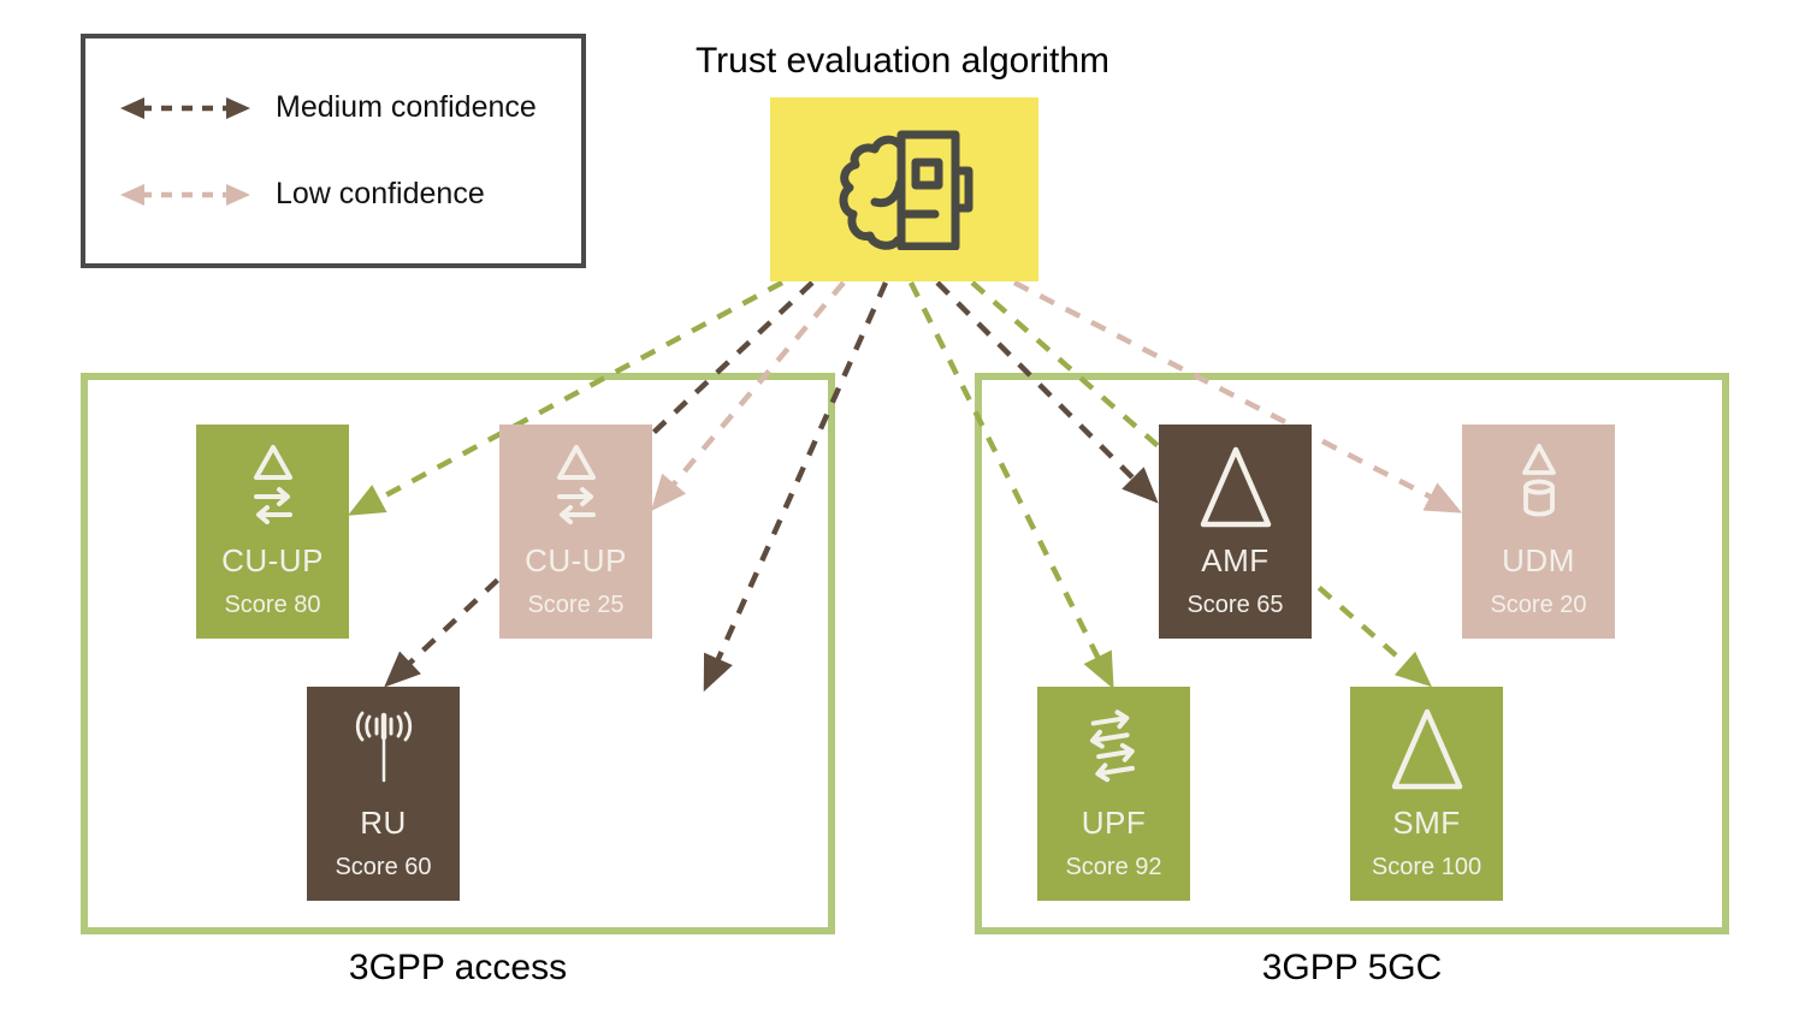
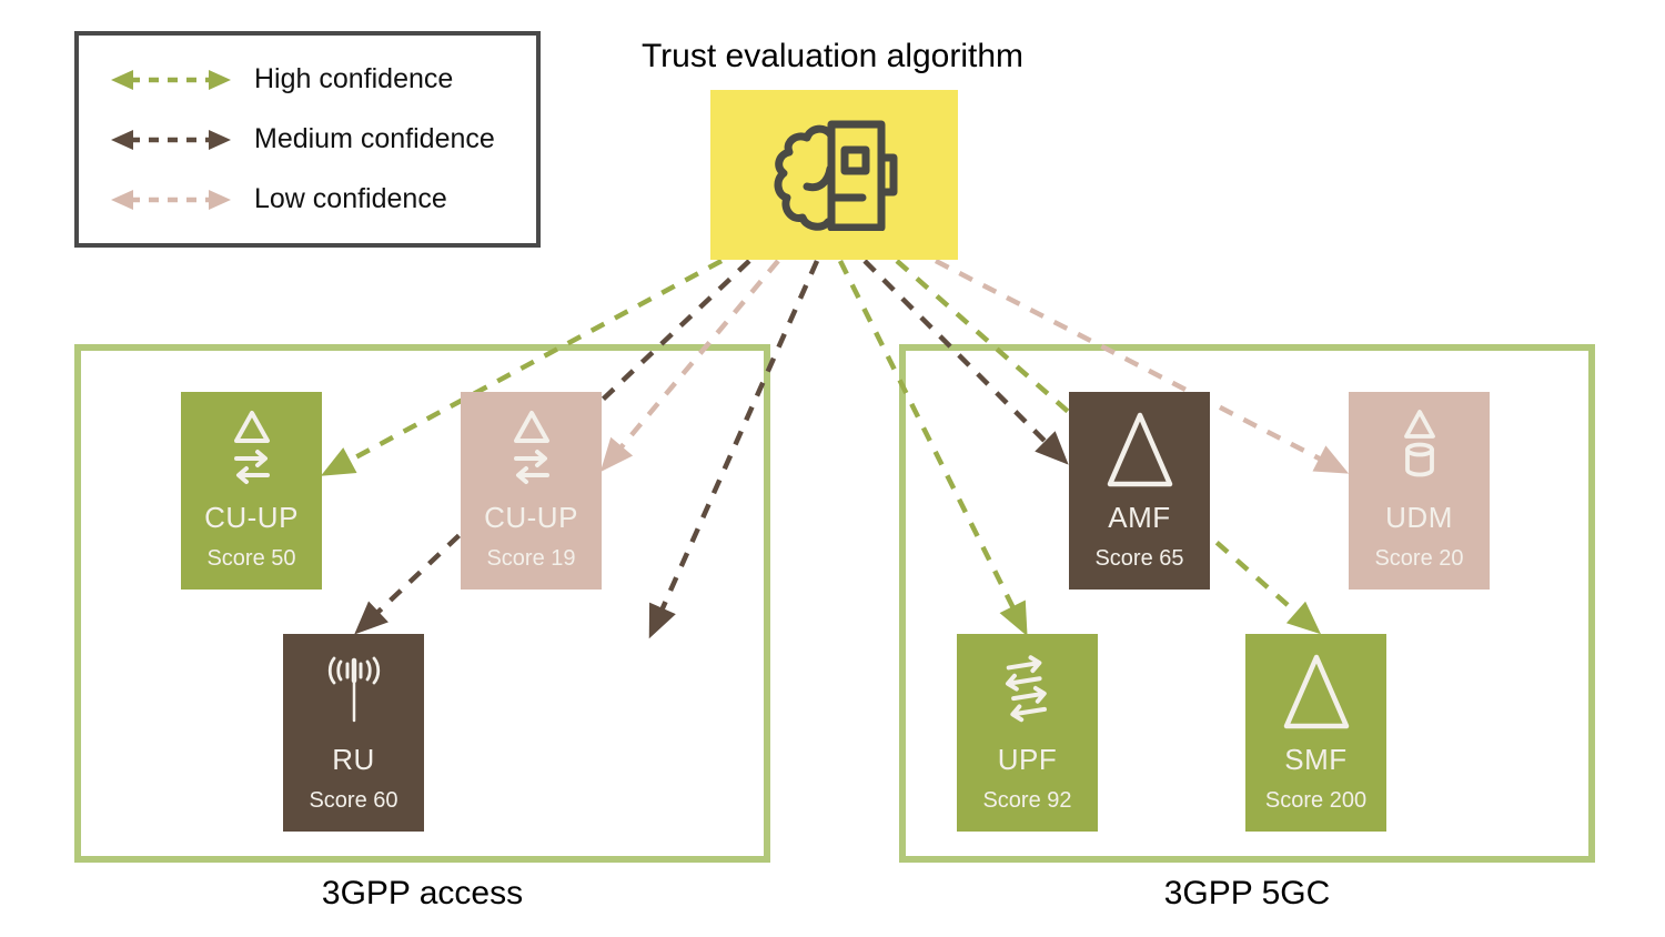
+ High confidence
  Medium confidence
  Low confidence
  Trust evaluation algorithm
  3GPP access
  3GPP 5GC
  CU-UP
- Score 80
+ Score 50
  CU-UP
- Score 25
+ Score 19
  RU
  Score 60
  AMF
  Score 65
  UDM
  Score 20
  UPF
  Score 92
  SMF
- Score 100
+ Score 200
